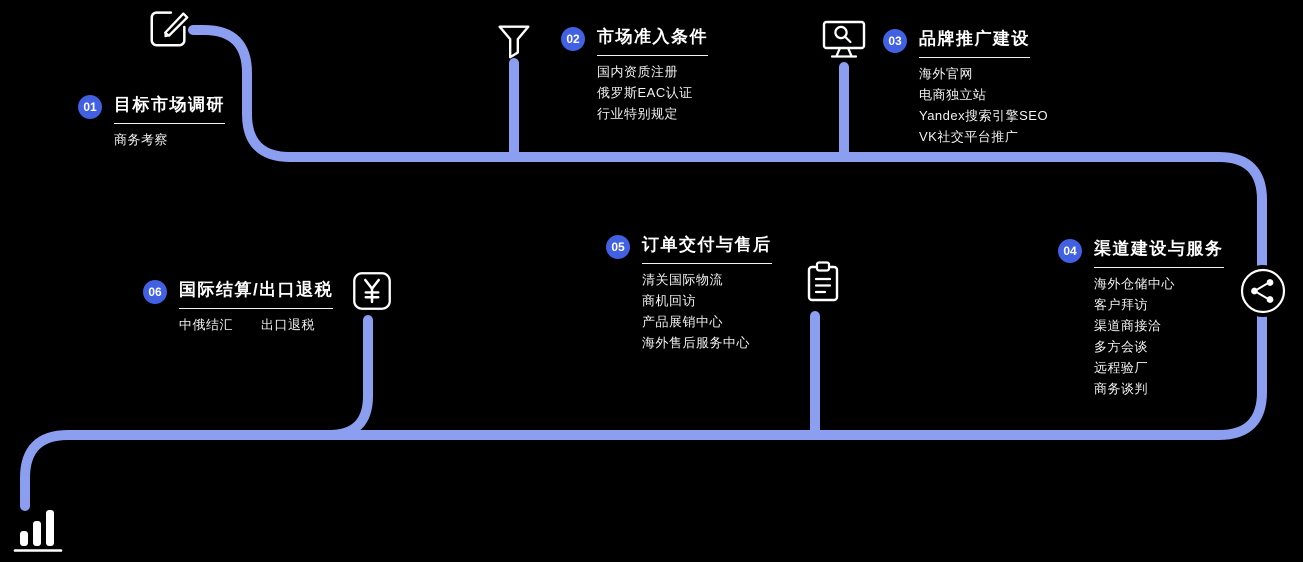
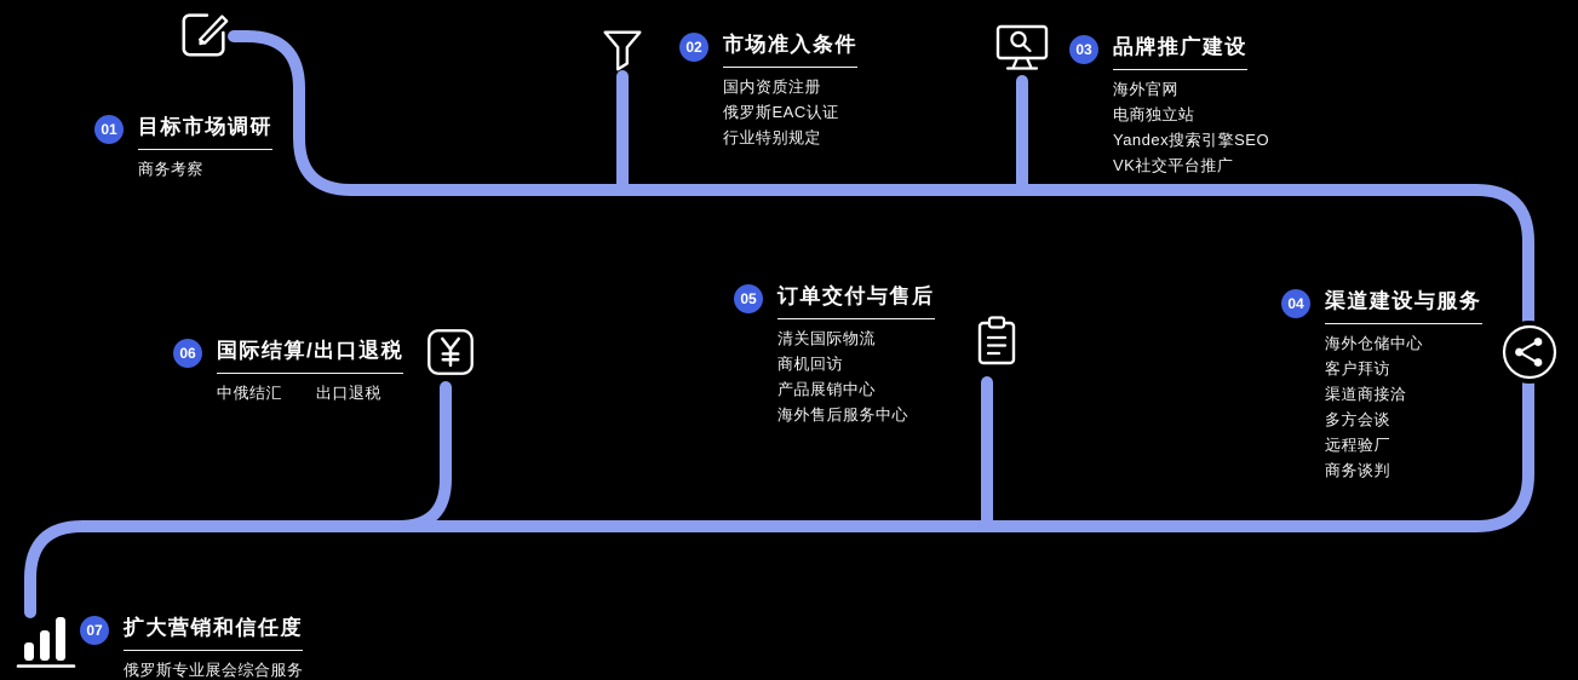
  01
  目标市场调研
  商务考察
  02
  市场准入条件
  国内资质注册
  俄罗斯EAC认证
  行业特别规定
  03
  品牌推广建设
  海外官网
  电商独立站
  Yandex搜索引擎SEO
  VK社交平台推广
  04
  渠道建设与服务
  海外仓储中心
  客户拜访
  渠道商接洽
  多方会谈
  远程验厂
  商务谈判
  05
  订单交付与售后
  清关国际物流
  商机回访
  产品展销中心
  海外售后服务中心
  06
  国际结算/出口退税
  中俄结汇
  出口退税
+ 07
+ 扩大营销和信任度
+ 俄罗斯专业展会综合服务
